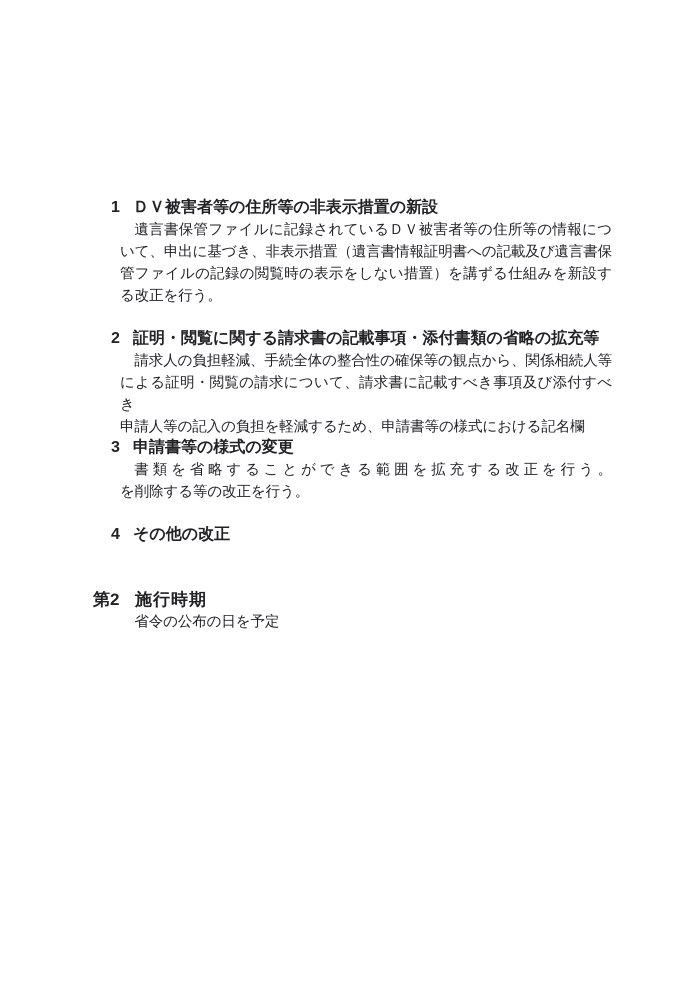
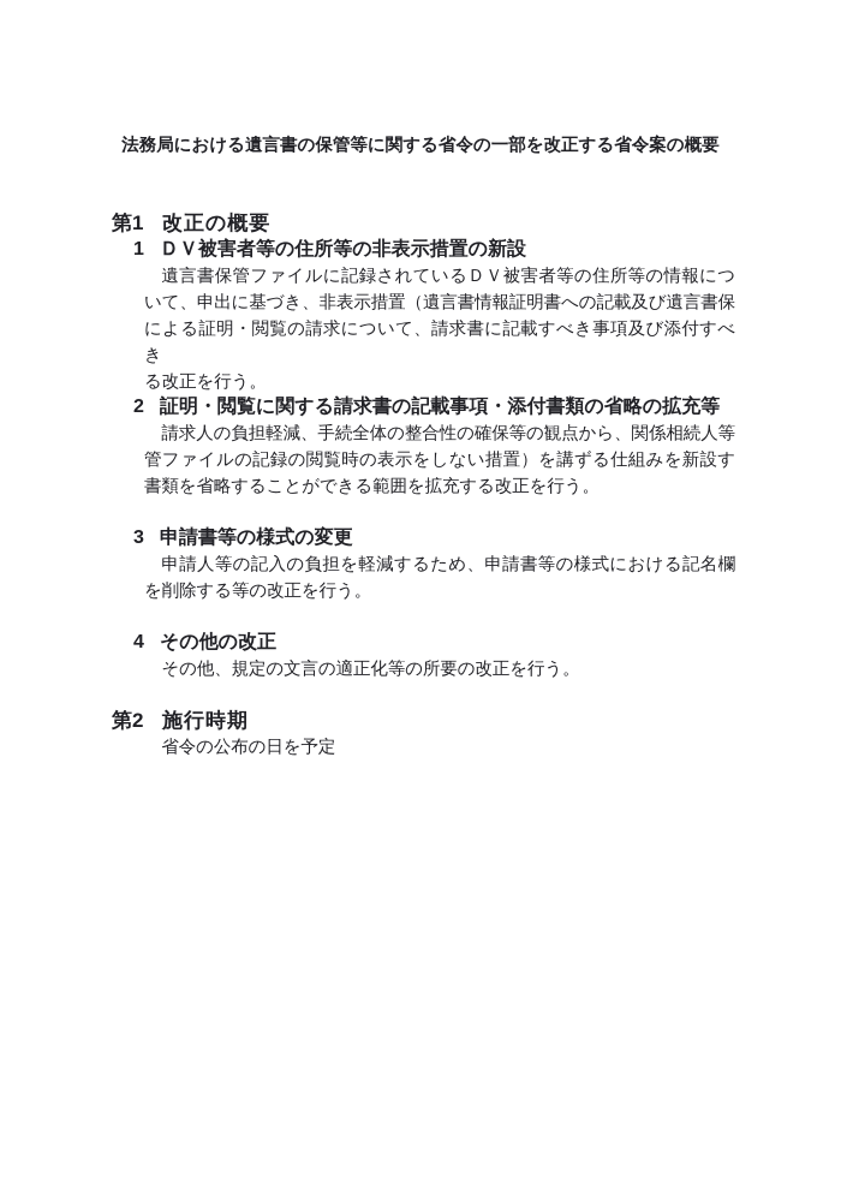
+ 法務局における遺言書の保管等に関する省令の一部を改正する省令案の概要
+ 第1
+ 改正の概要
  1
  ＤＶ被害者等の住所等の非表示措置の新設
  遺言書保管ファイルに記録されているＤＶ被害者等の住所等の情報につ
  いて、申出に基づき、非表示措置（遺言書情報証明書への記載及び遺言書保
- 管ファイルの記録の閲覧時の表示をしない措置）を講ずる仕組みを新設す
+ による証明・閲覧の請求について、請求書に記載すべき事項及び添付すべき
  る改正を行う。
  2
  証明・閲覧に関する請求書の記載事項・添付書類の省略の拡充等
  請求人の負担軽減、手続全体の整合性の確保等の観点から、関係相続人等
- による証明・閲覧の請求について、請求書に記載すべき事項及び添付すべき
+ 管ファイルの記録の閲覧時の表示をしない措置）を講ずる仕組みを新設す
- 申請人等の記入の負担を軽減するため、申請書等の様式における記名欄
+ 書類を省略することができる範囲を拡充する改正を行う。
  3
  申請書等の様式の変更
- 書類を省略することができる範囲を拡充する改正を行う。
+ 申請人等の記入の負担を軽減するため、申請書等の様式における記名欄
  を削除する等の改正を行う。
  4
  その他の改正
+ その他、規定の文言の適正化等の所要の改正を行う。
  第2
  施行時期
  省令の公布の日を予定
